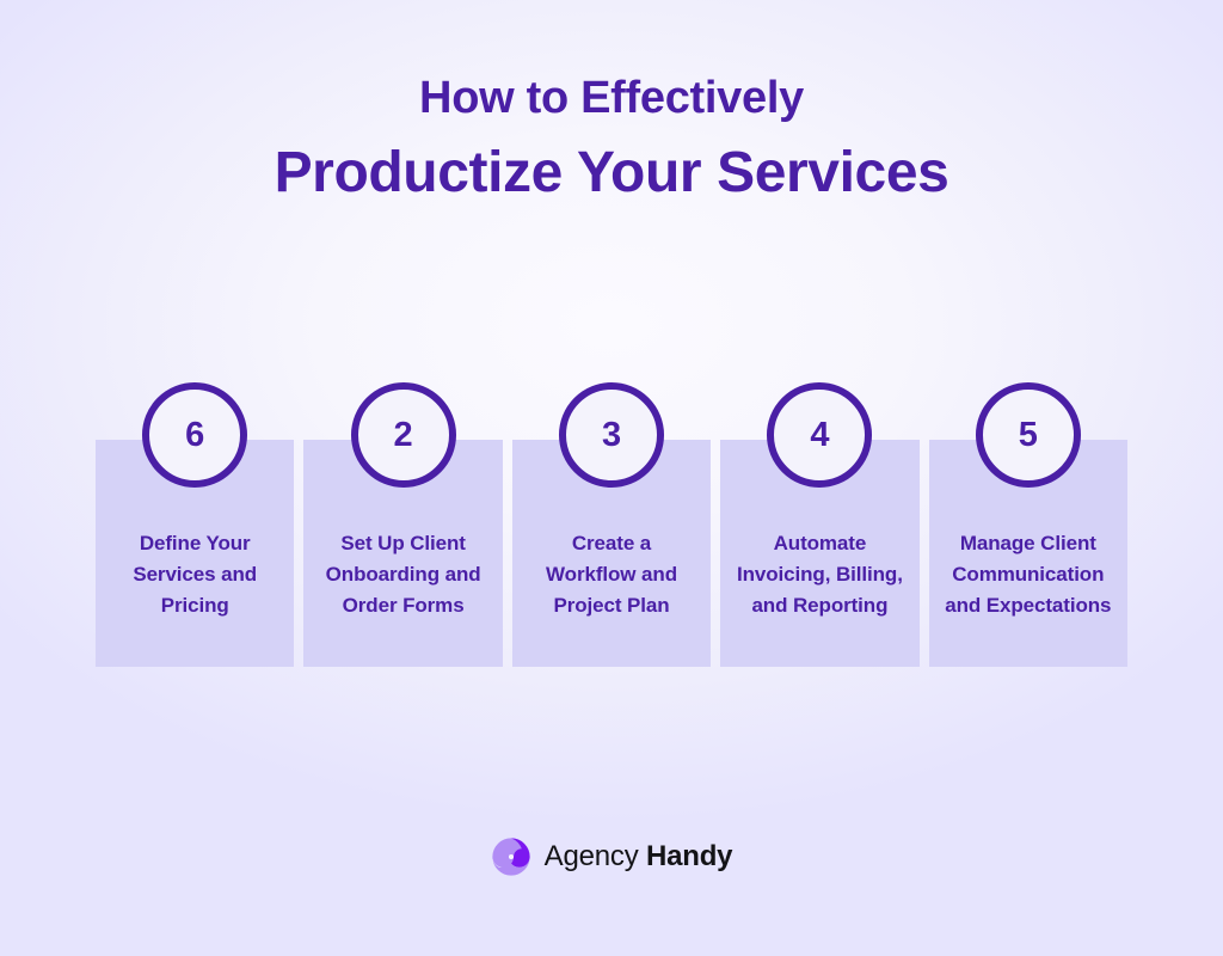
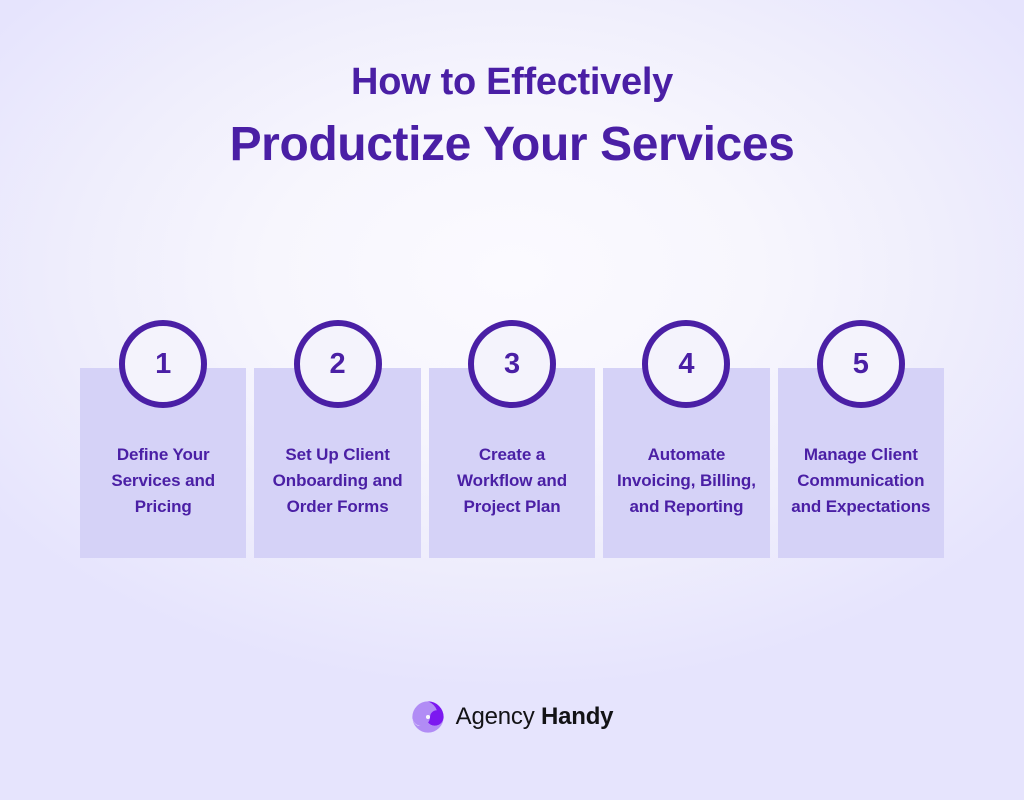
  How to Effectively
  Productize Your Services
- 6
+ 1
  Define Your
  Services and
  Pricing
  2
  Set Up Client
  Onboarding and
  Order Forms
  3
  Create a
  Workflow and
  Project Plan
  4
  Automate
  Invoicing, Billing,
  and Reporting
  5
  Manage Client
  Communication
  and Expectations
  Agency Handy
